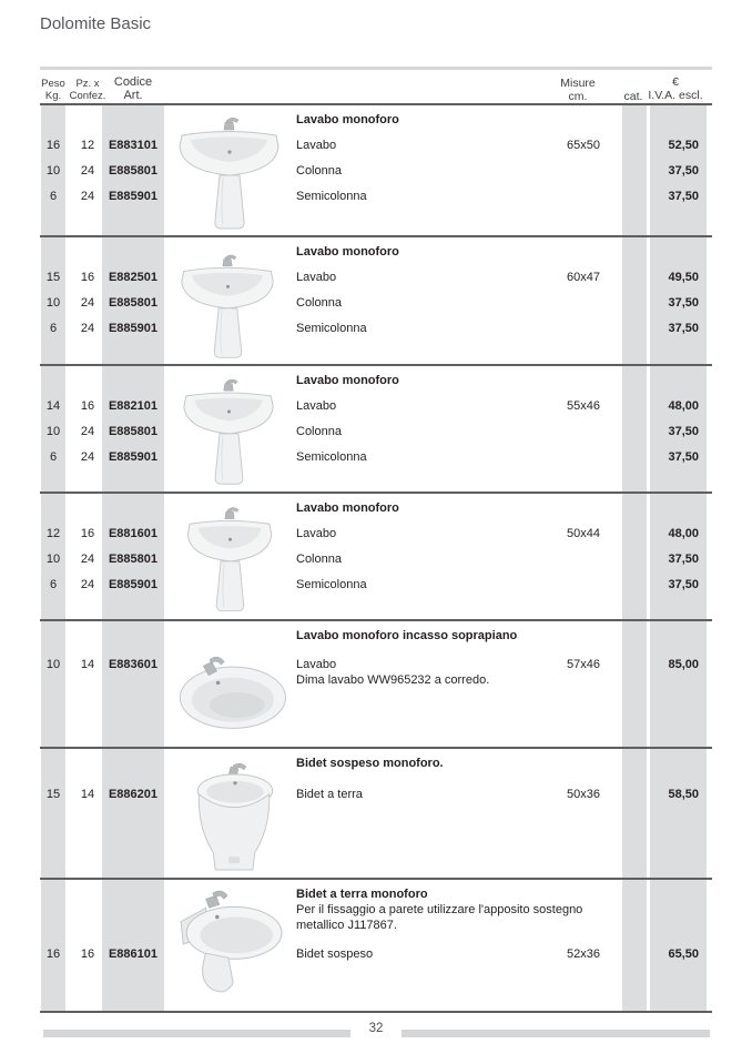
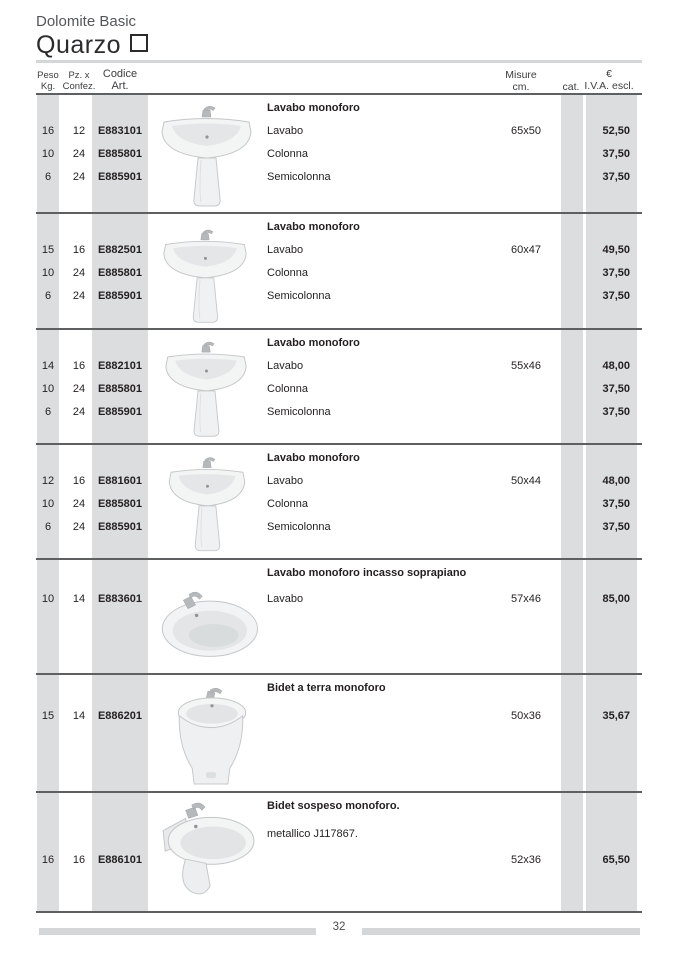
  Dolomite Basic
+ Quarzo
  Peso
  Kg.
  Pz. x
  Confez.
  Codice
  Art.
  Misure
  cm.
  cat.
  €
  I.V.A. escl.
  Lavabo monoforo
  16
  12
  E883101
  Lavabo
  65x50
  52,50
  10
  24
  E885801
  Colonna
  37,50
  6
  24
  E885901
  Semicolonna
  37,50
  Lavabo monoforo
  15
  16
  E882501
  Lavabo
  60x47
  49,50
  10
  24
  E885801
  Colonna
  37,50
  6
  24
  E885901
  Semicolonna
  37,50
  Lavabo monoforo
  14
  16
  E882101
  Lavabo
  55x46
  48,00
  10
  24
  E885801
  Colonna
  37,50
  6
  24
  E885901
  Semicolonna
  37,50
  Lavabo monoforo
  12
  16
  E881601
  Lavabo
  50x44
  48,00
  10
  24
  E885801
  Colonna
  37,50
  6
  24
  E885901
  Semicolonna
  37,50
  Lavabo monoforo incasso soprapiano
  10
  14
  E883601
  Lavabo
  57x46
  85,00
- Dima lavabo WW965232 a corredo.
- Bidet sospeso monoforo.
+ Bidet a terra monoforo
  15
  14
  E886201
- Bidet a terra
  50x36
- 58,50
+ 35,67
- Bidet a terra monoforo
+ Bidet sospeso monoforo.
- Per il fissaggio a parete utilizzare l'apposito sostegno
  metallico J117867.
  16
  16
  E886101
- Bidet sospeso
  52x36
  65,50
  32
